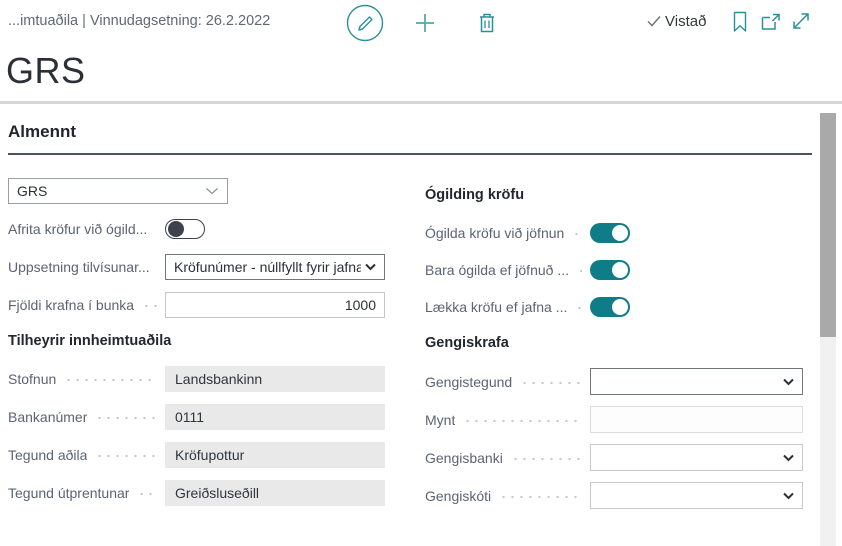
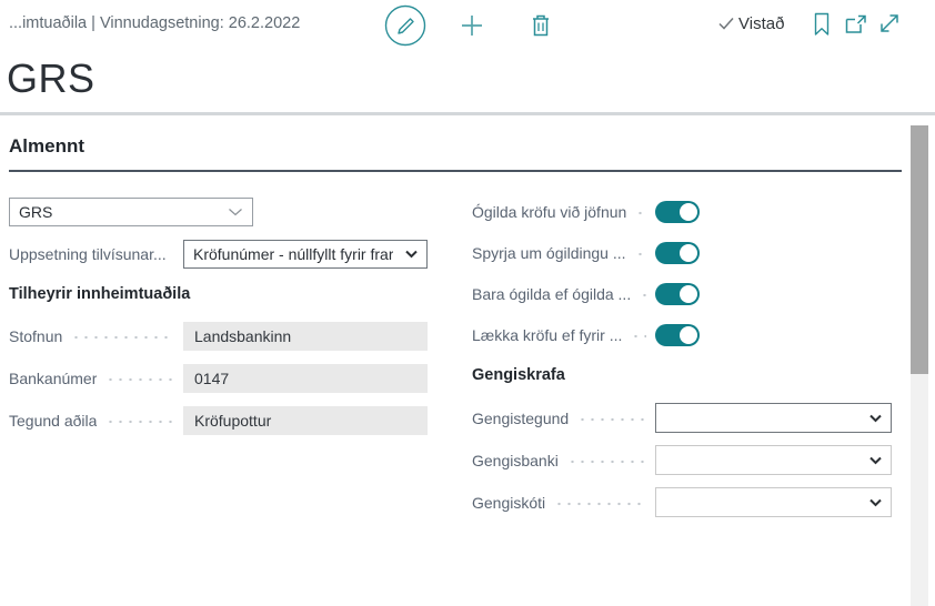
  ...imtuaðila | Vinnudagsetning: 26.2.2022
  Vistað
  GRS
  Almennt
  GRS
- Afrita kröfur við ógild...
  Uppsetning tilvísunar...
- Kröfunúmer - núllfyllt fyrir jafna
+ Kröfunúmer - núllfyllt fyrir frar
- Fjöldi krafna í bunka
- 1000
  Tilheyrir innheimtuaðila
  Stofnun
  Landsbankinn
  Bankanúmer
- 0111
+ 0147
  Tegund aðila
  Kröfupottur
- Tegund útprentunar
- Greiðsluseðill
- Ógilding kröfu
  Ógilda kröfu við jöfnun
+ Spyrja um ógildingu ...
- Bara ógilda ef jöfnuð ...
+ Bara ógilda ef ógilda ...
- Lækka kröfu ef jafna ...
+ Lækka kröfu ef fyrir ...
  Gengiskrafa
  Gengistegund
- Mynt
  Gengisbanki
  Gengiskóti
